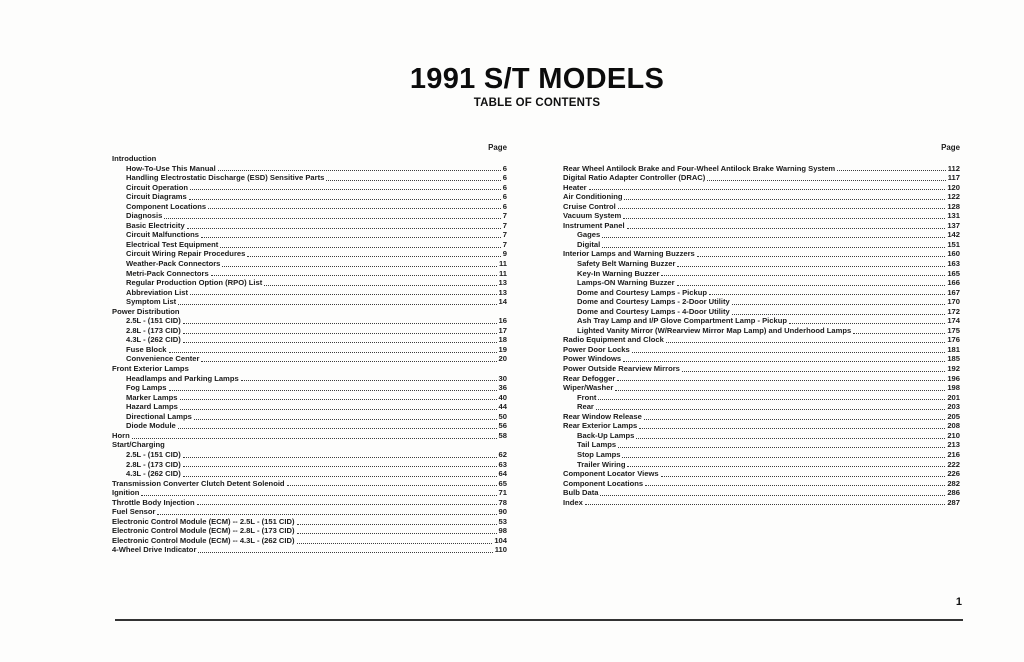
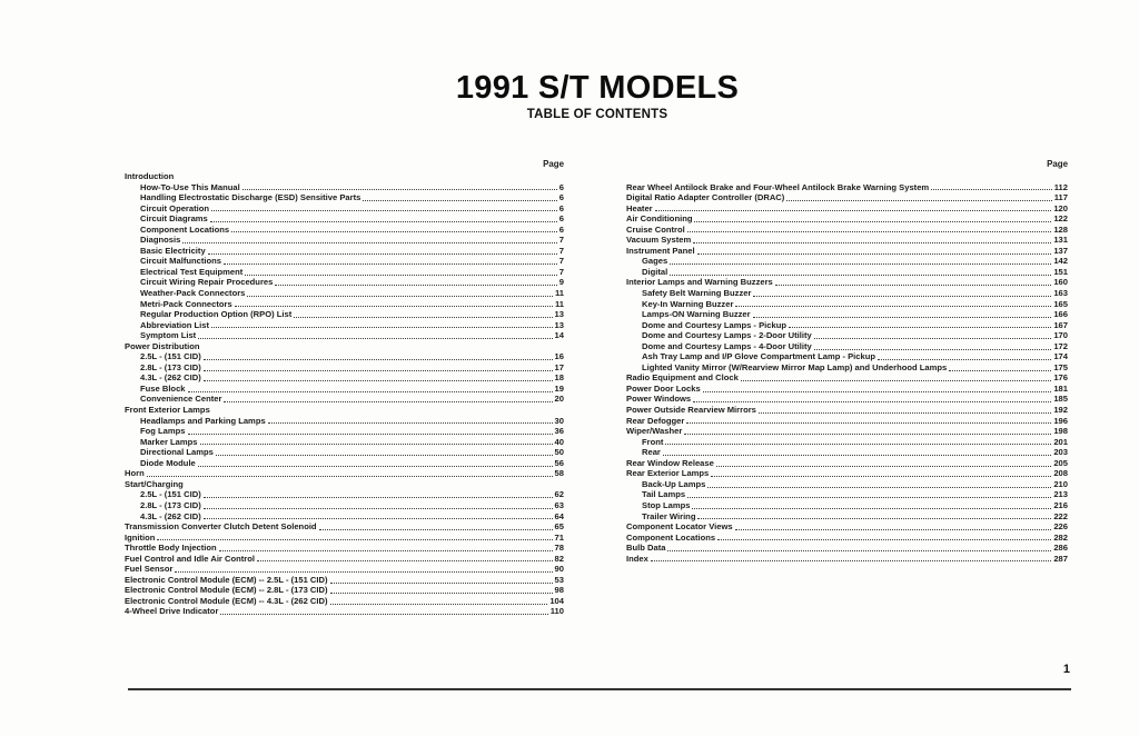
  1991 S/T MODELS
  TABLE OF CONTENTS
  Page
  Introduction
  How-To-Use This Manual
  6
  Handling Electrostatic Discharge (ESD) Sensitive Parts
  6
  Circuit Operation
  6
  Circuit Diagrams
  6
  Component Locations
  6
  Diagnosis
  7
  Basic Electricity
  7
  Circuit Malfunctions
  7
  Electrical Test Equipment
  7
  Circuit Wiring Repair Procedures
  9
  Weather-Pack Connectors
  11
  Metri-Pack Connectors
  11
  Regular Production Option (RPO) List
  13
  Abbreviation List
  13
  Symptom List
  14
  Power Distribution
  2.5L - (151 CID)
  16
  2.8L - (173 CID)
  17
  4.3L - (262 CID)
  18
  Fuse Block
  19
  Convenience Center
  20
  Front Exterior Lamps
  Headlamps and Parking Lamps
  30
  Fog Lamps
  36
  Marker Lamps
  40
- Hazard Lamps
- 44
  Directional Lamps
  50
  Diode Module
  56
  Horn
  58
  Start/Charging
  2.5L - (151 CID)
  62
  2.8L - (173 CID)
  63
  4.3L - (262 CID)
  64
  Transmission Converter Clutch Detent Solenoid
  65
  Ignition
  71
  Throttle Body Injection
  78
+ Fuel Control and Idle Air Control
+ 82
  Fuel Sensor
  90
  Electronic Control Module (ECM) -- 2.5L - (151 CID)
  53
  Electronic Control Module (ECM) -- 2.8L - (173 CID)
  98
  Electronic Control Module (ECM) -- 4.3L - (262 CID)
  104
  4-Wheel Drive Indicator
  110
  Page
  Rear Wheel Antilock Brake and Four-Wheel Antilock Brake Warning System
  112
  Digital Ratio Adapter Controller (DRAC)
  117
  Heater
  120
  Air Conditioning
  122
  Cruise Control
  128
  Vacuum System
  131
  Instrument Panel
  137
  Gages
  142
  Digital
  151
  Interior Lamps and Warning Buzzers
  160
  Safety Belt Warning Buzzer
  163
  Key-In Warning Buzzer
  165
  Lamps-ON Warning Buzzer
  166
  Dome and Courtesy Lamps - Pickup
  167
  Dome and Courtesy Lamps - 2-Door Utility
  170
  Dome and Courtesy Lamps - 4-Door Utility
  172
  Ash Tray Lamp and I/P Glove Compartment Lamp - Pickup
  174
  Lighted Vanity Mirror (W/Rearview Mirror Map Lamp) and Underhood Lamps
  175
  Radio Equipment and Clock
  176
  Power Door Locks
  181
  Power Windows
  185
  Power Outside Rearview Mirrors
  192
  Rear Defogger
  196
  Wiper/Washer
  198
  Front
  201
  Rear
  203
  Rear Window Release
  205
  Rear Exterior Lamps
  208
  Back-Up Lamps
  210
  Tail Lamps
  213
  Stop Lamps
  216
  Trailer Wiring
  222
  Component Locator Views
  226
  Component Locations
  282
  Bulb Data
  286
  Index
  287
  1
